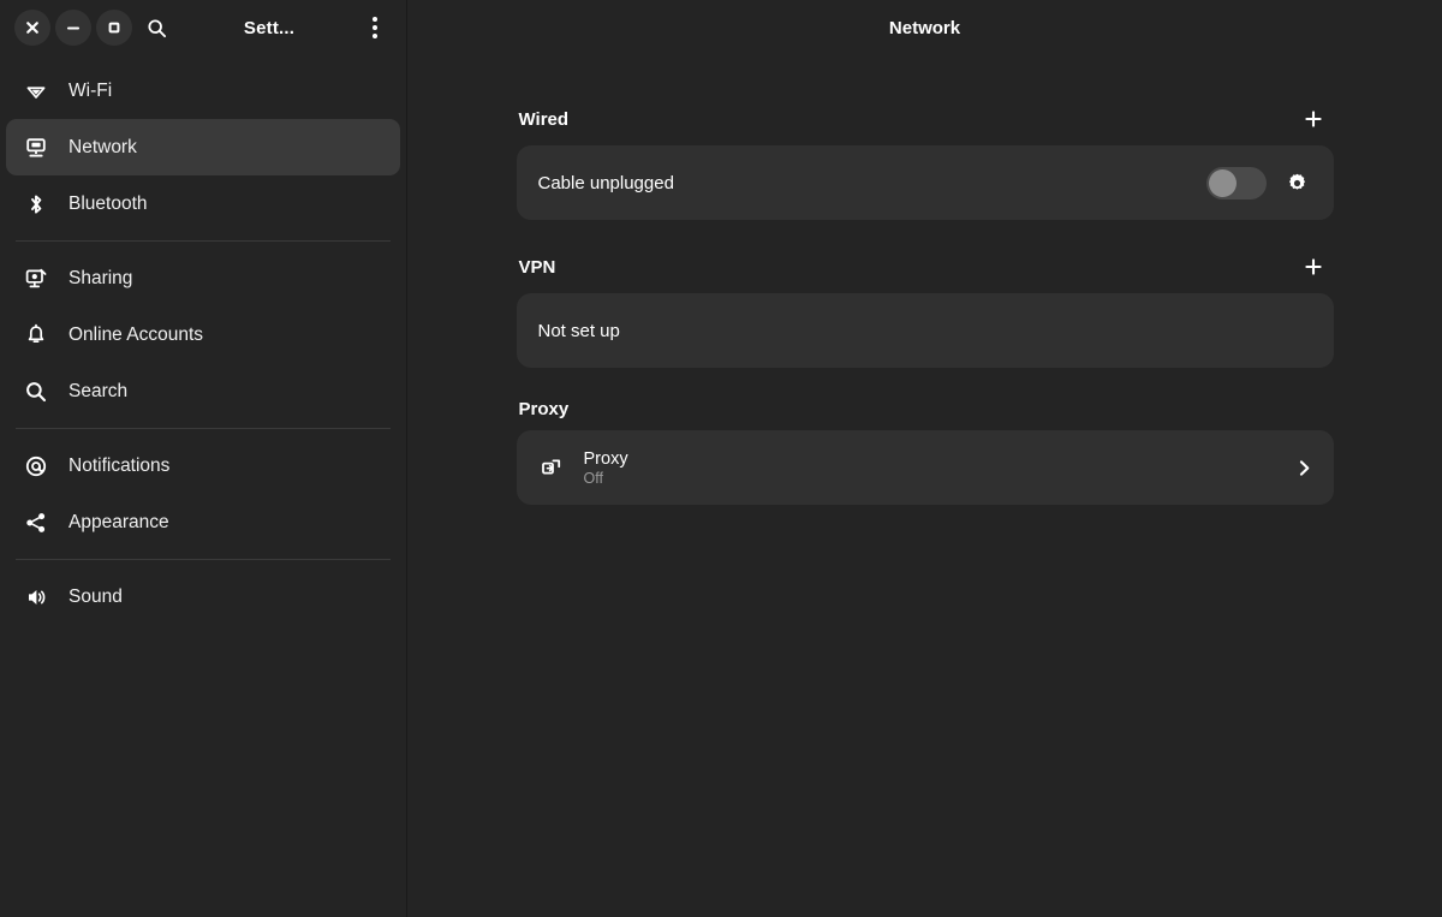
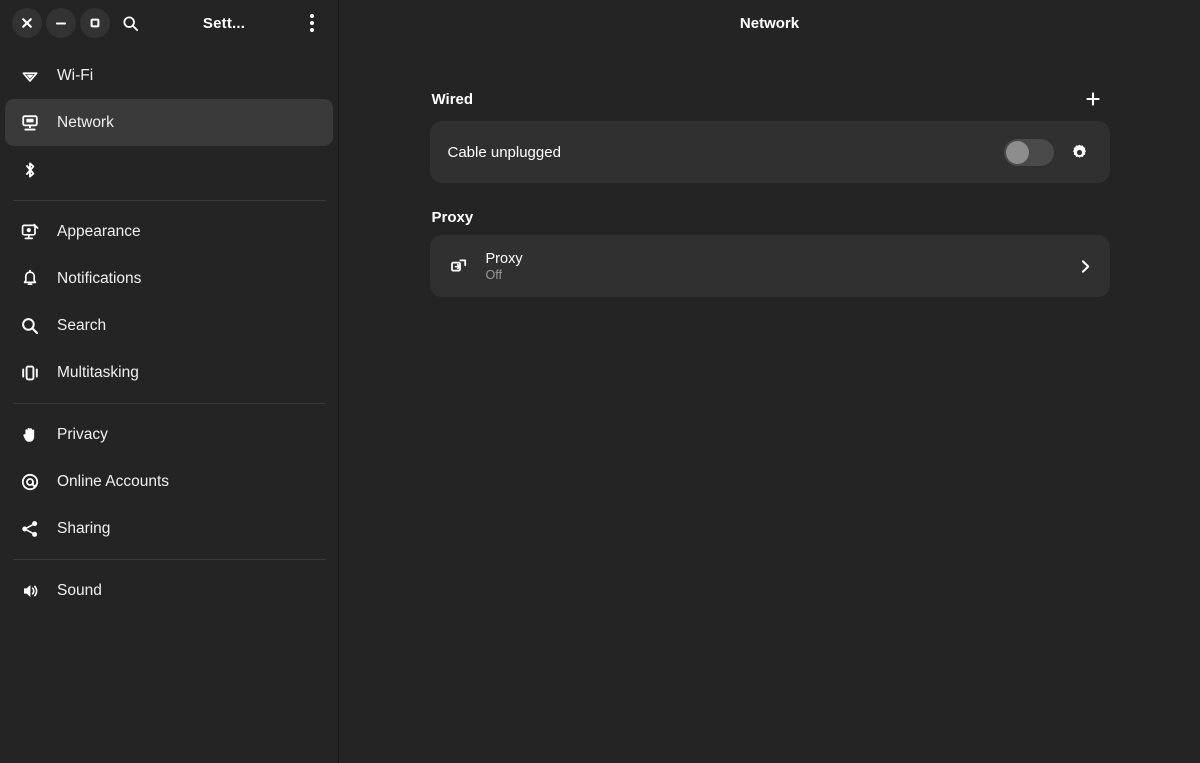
  Sett...
  Wi-Fi
  Network
- Bluetooth
- Sharing
+ Appearance
- Online Accounts
+ Notifications
  Search
+ Multitasking
+ Privacy
- Notifications
+ Online Accounts
- Appearance
+ Sharing
  Sound
  Network
  Wired
  Cable unplugged
- VPN
- Not set up
  Proxy
  Proxy
  Off
